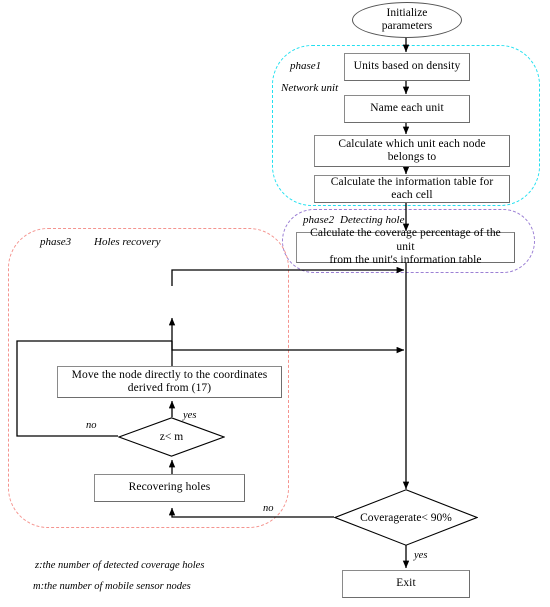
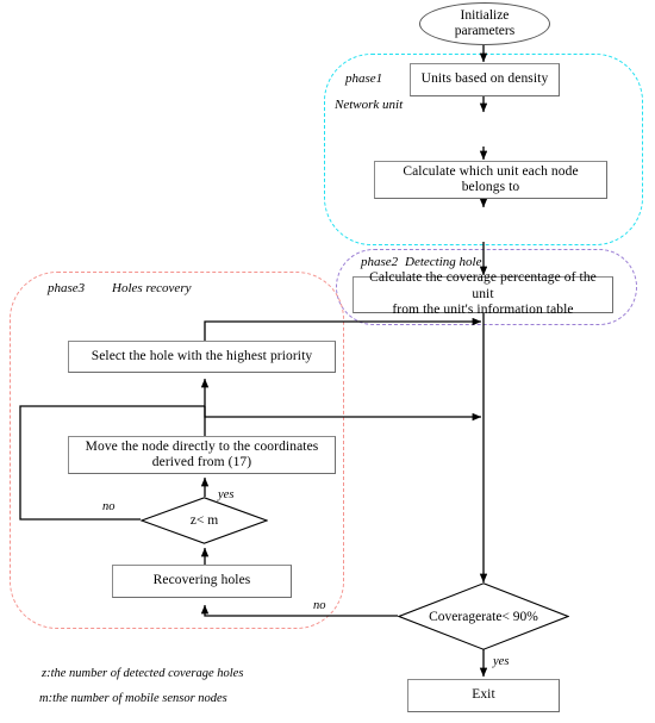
  Initialize
  parameters
  Units based on density
- Name each unit
  Calculate which unit each node
  belongs to
- Calculate the information table for
- each cell
  Calculate the coverage percentage of the unit
  from the unit's information table
+ Select the hole with the highest priority
  Move the node directly to the coordinates
  derived from (17)
  z< m
  Recovering holes
  Coveragerate< 90%
  Exit
  phase1
  Network unit
  phase2
  Detecting hole
  phase3
  Holes recovery
  yes
  no
  no
  yes
  z:the number of detected coverage holes
  m:the number of mobile sensor nodes
